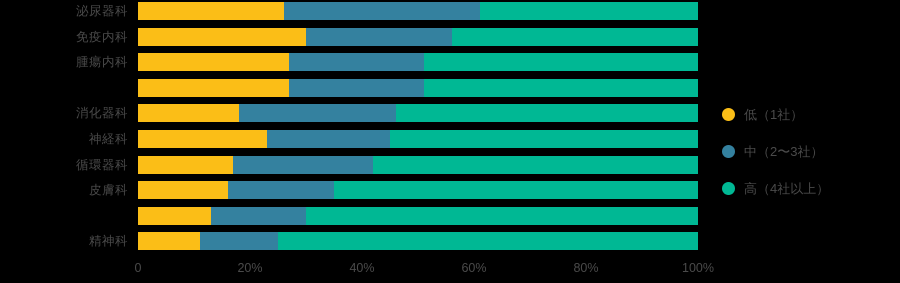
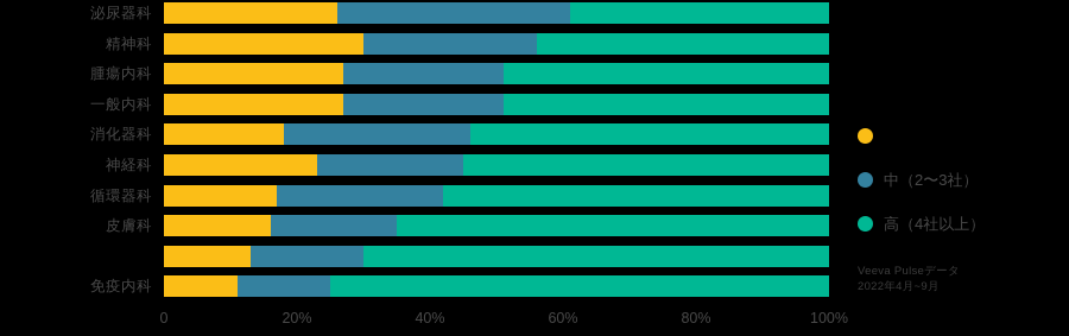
  泌尿器科
- 免疫内科
+ 精神科
  腫瘍内科
+ 一般内科
  消化器科
  神経科
  循環器科
  皮膚科
- 精神科
+ 免疫内科
  0
  20%
  40%
  60%
  80%
  100%
- 低（1社）
  中（2〜3社）
  高（4社以上）
+ Veeva Pulseデータ
+ 2022年4月~9月
